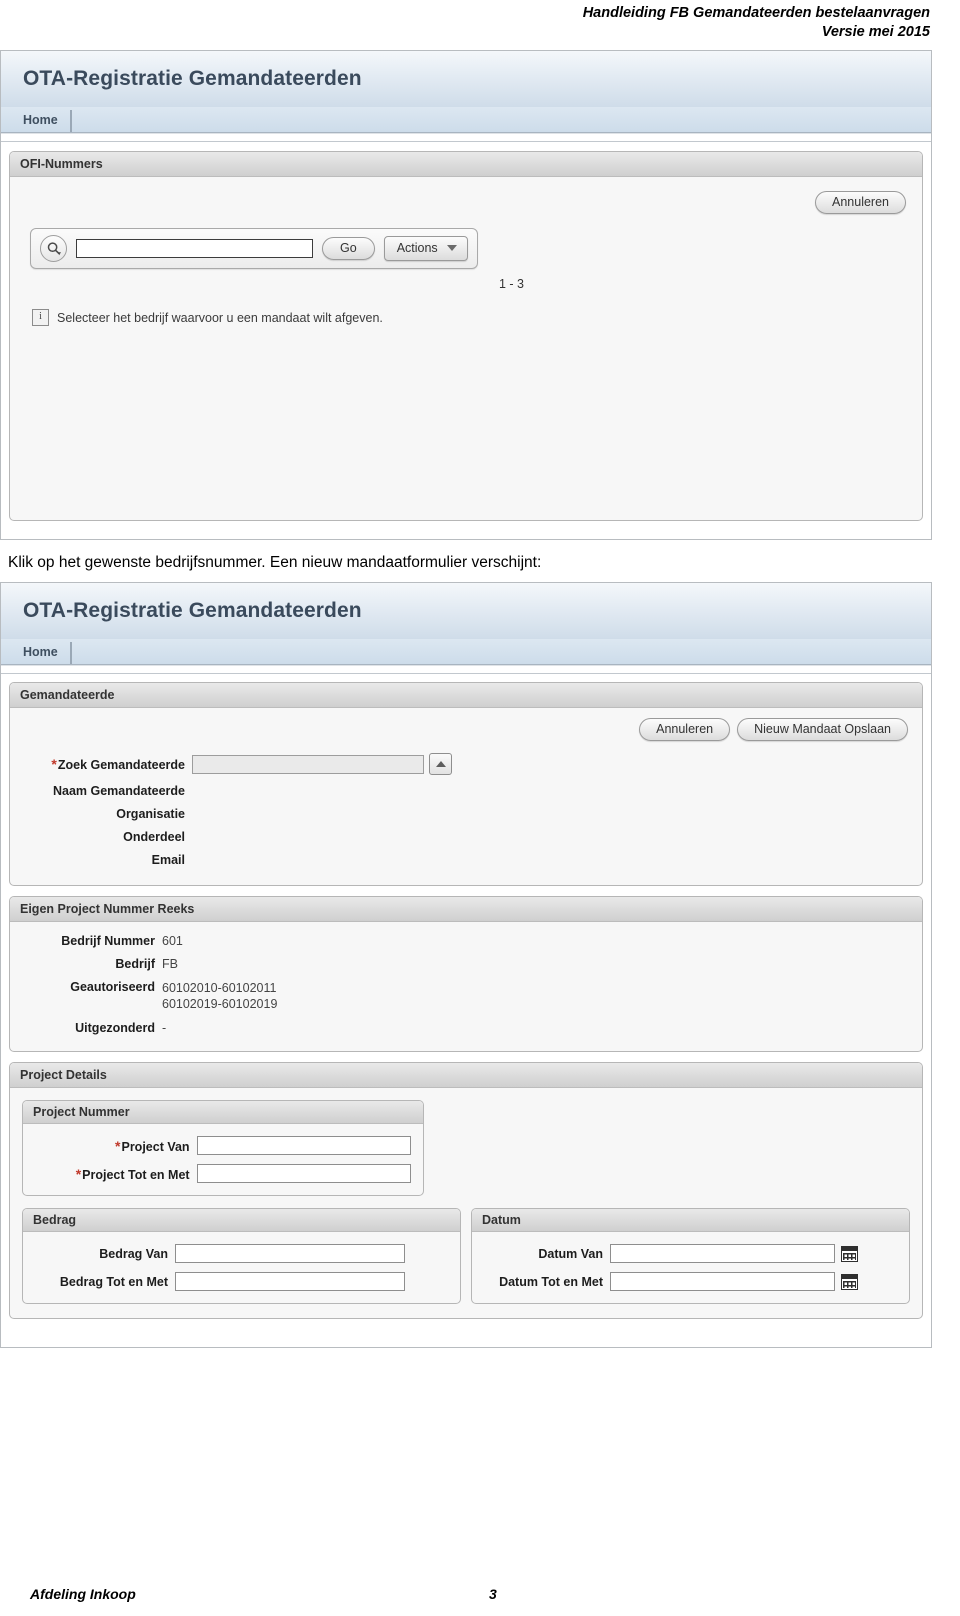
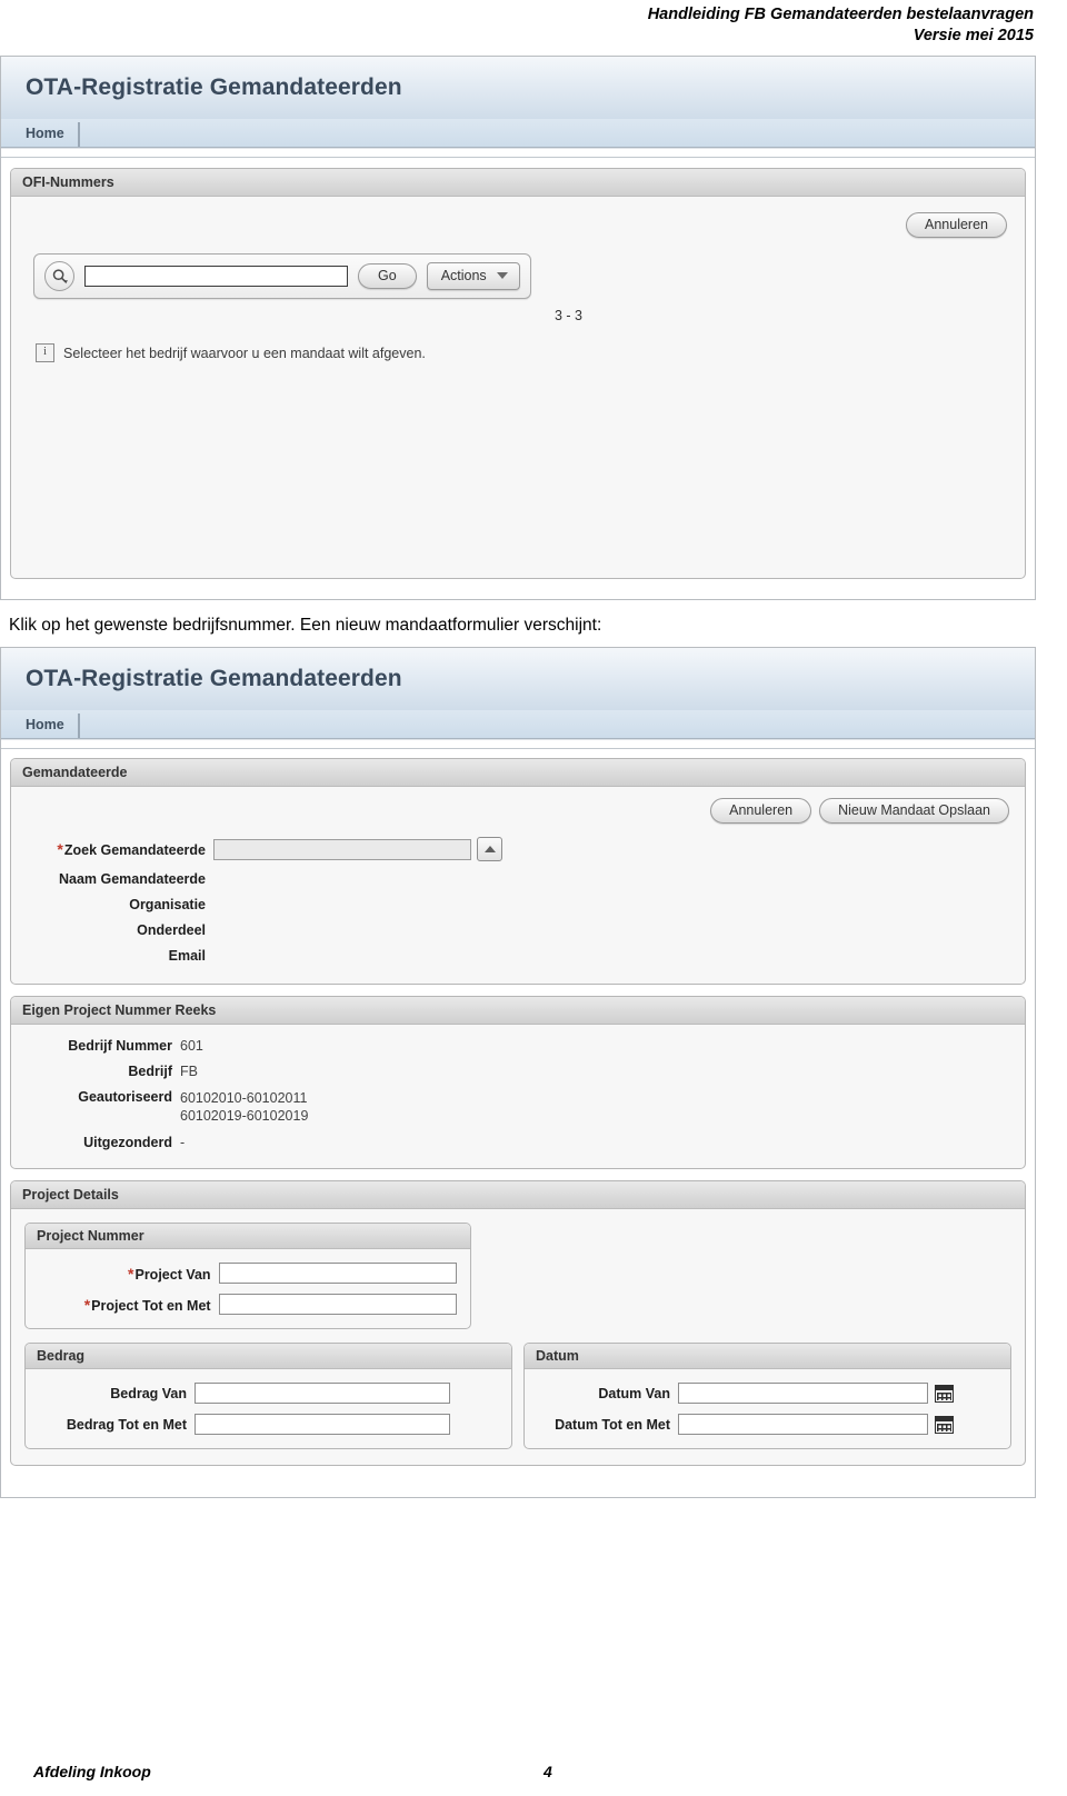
  Handleiding FB Gemandateerden bestelaanvragen
  Versie mei 2015
  OTA-Registratie Gemandateerden
  Home
  OFI-Nummers
  Annuleren
  Go
  Actions
- 1 - 3
+ 3 - 3
  i
  Selecteer het bedrijf waarvoor u een mandaat wilt afgeven.
  Klik op het gewenste bedrijfsnummer. Een nieuw mandaatformulier verschijnt:
  OTA-Registratie Gemandateerden
  Home
  Gemandateerde
  Annuleren
  Nieuw Mandaat Opslaan
  *Zoek Gemandateerde
  Naam Gemandateerde
  Organisatie
  Onderdeel
  Email
  Eigen Project Nummer Reeks
  Bedrijf Nummer
  601
  Bedrijf
  FB
  Geautoriseerd
  60102010-60102011
  60102019-60102019
  Uitgezonderd
  -
  Project Details
  Project Nummer
  *Project Van
  *Project Tot en Met
  Bedrag
  Bedrag Van
  Bedrag Tot en Met
  Datum
  Datum Van
  Datum Tot en Met
  Afdeling Inkoop
- 3
+ 4
